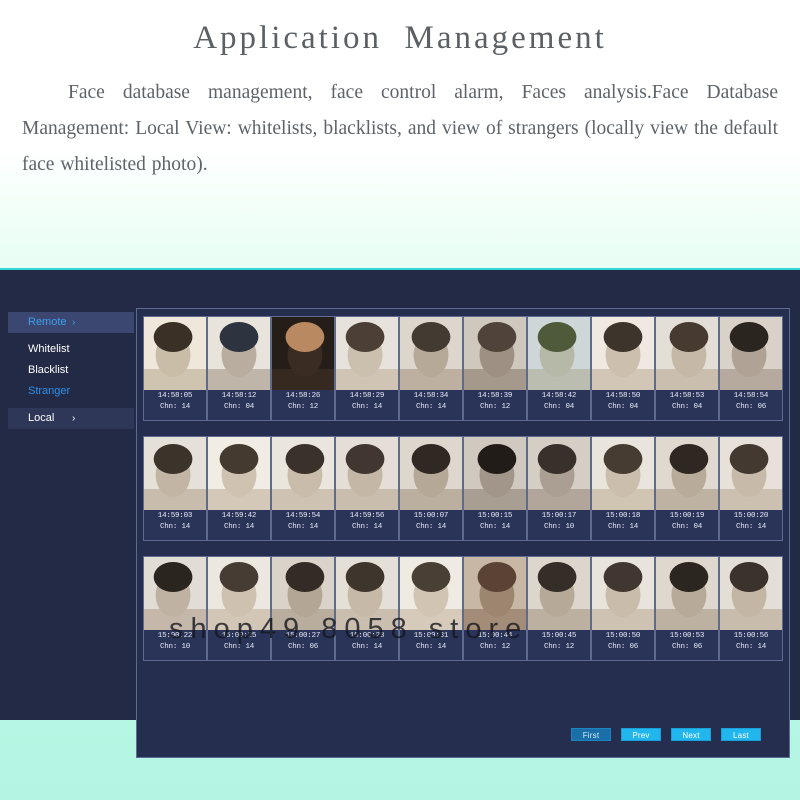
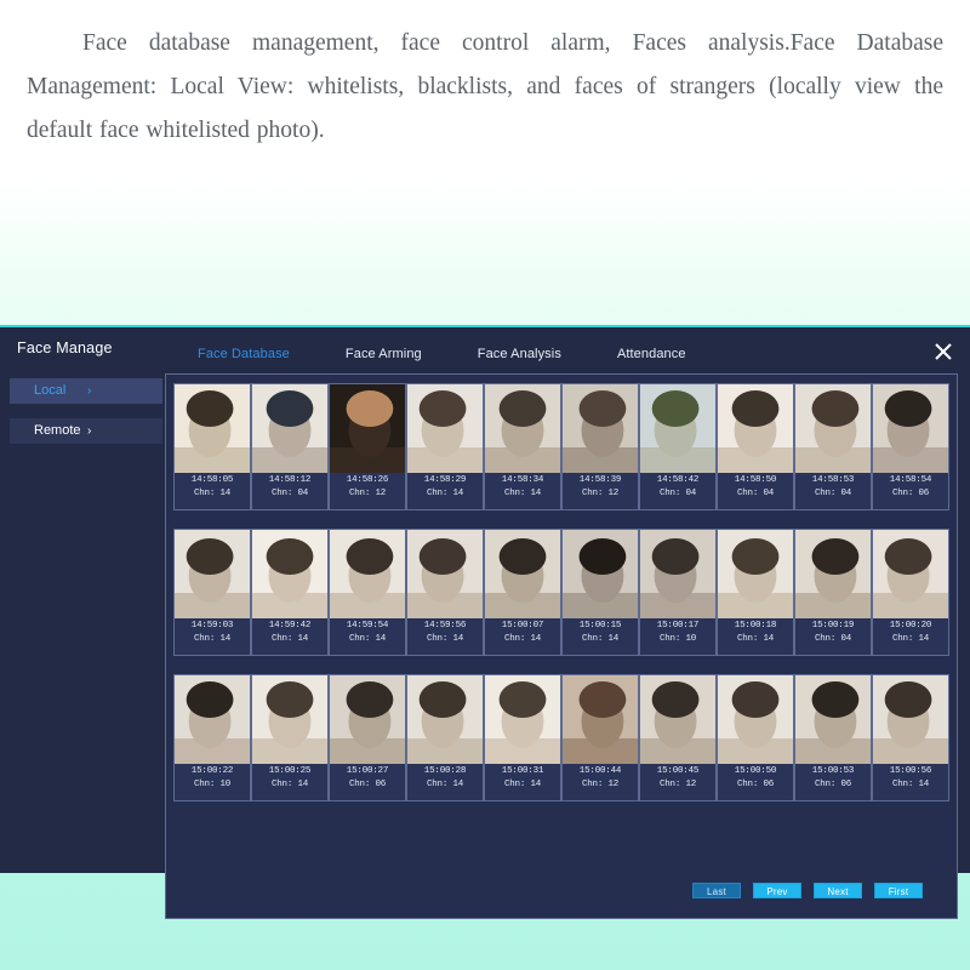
- Application Management
- Face database management, face control alarm, Faces analysis.Face Database Management: Local View: whitelists, blacklists, and view of strangers (locally view the default face whitelisted photo).
+ Face database management, face control alarm, Faces analysis.Face Database Management: Local View: whitelists, blacklists, and faces of strangers (locally view the default face whitelisted photo).
+ Face Manage
+ Face Database
+ Face Arming
+ Face Analysis
+ Attendance
- Remote
+ Local
  ›
- Whitelist
- Blacklist
- Stranger
- Local
+ Remote
  ›
  14:58:05
  Chn: 14
  14:58:12
  Chn: 04
  14:58:26
  Chn: 12
  14:58:29
  Chn: 14
  14:58:34
  Chn: 14
  14:58:39
  Chn: 12
  14:58:42
  Chn: 04
  14:58:50
  Chn: 04
  14:58:53
  Chn: 04
  14:58:54
  Chn: 06
  14:59:03
  Chn: 14
  14:59:42
  Chn: 14
  14:59:54
  Chn: 14
  14:59:56
  Chn: 14
  15:00:07
  Chn: 14
  15:00:15
  Chn: 14
  15:00:17
  Chn: 10
  15:00:18
  Chn: 14
  15:00:19
  Chn: 04
  15:00:20
  Chn: 14
  15:00:22
  Chn: 10
  15:00:25
  Chn: 14
  15:00:27
  Chn: 06
  15:00:28
  Chn: 14
  15:00:31
  Chn: 14
  15:00:44
  Chn: 12
  15:00:45
  Chn: 12
  15:00:50
  Chn: 06
  15:00:53
  Chn: 06
  15:00:56
  Chn: 14
- shop49 8058 store
- First
+ Last
  Prev
  Next
- Last
+ First
